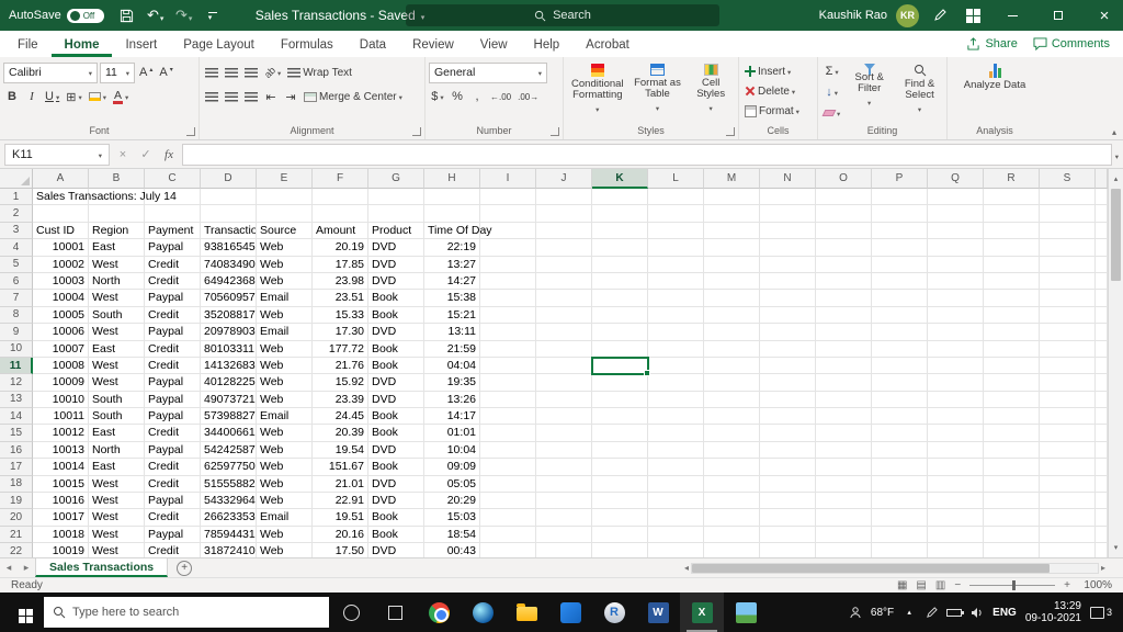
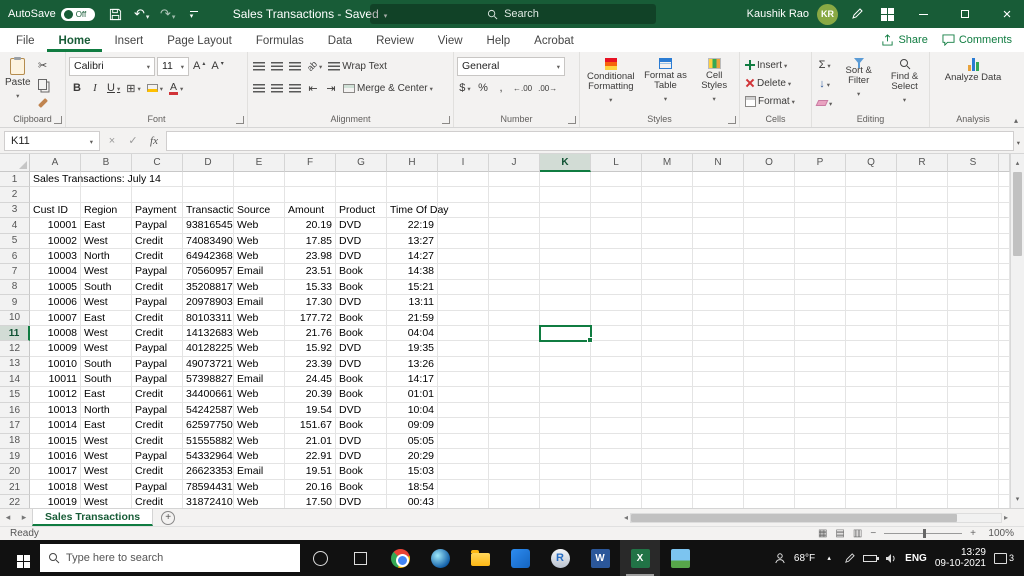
  AutoSave
  Off
  ↶
  ↷
  Sales Transactions - Saved
  Search
  Kaushik Rao
  KR
  File
  Home
  Insert
  Page Layout
  Formulas
  Data
  Review
  View
  Help
  Acrobat
  Share
  Comments
+ Paste
+ ✂
+ Clipboard
  Calibri
  11
  A
  A
  B
  I
  U
  ⊞
  A
  Font
  Wrap Text
  ⇤
  ⇥
  Merge & Center
  Alignment
  General
  $
  %
  ,
  ←.00
  .00→
  Number
  Conditional Formatting
  Format as Table
  Cell Styles
  Styles
  Insert
  Delete
  Format
  Cells
  Σ
  ↓
  Sort & Filter
  Find & Select
  Editing
  Analyze Data
  Analysis
  K11
  ×
  ✓
  fx
  A
  B
  C
  D
  E
  F
  G
  H
  I
  J
  K
  L
  M
  N
  O
  P
  Q
  R
  S
  1
  Sales Transactions: July 14
  2
  3
  Cust ID
  Region
  Payment
  Transactio
  Source
  Amount
  Product
  Time Of Day
  4
  10001
  East
  Paypal
  93816545
  Web
  20.19
  DVD
  22:19
  5
  10002
  West
  Credit
  74083490
  Web
  17.85
  DVD
  13:27
  6
  10003
  North
  Credit
  64942368
  Web
  23.98
  DVD
  14:27
  7
  10004
  West
  Paypal
  70560957
  Email
  23.51
  Book
- 15:38
+ 14:38
  8
  10005
  South
  Credit
  35208817
  Web
  15.33
  Book
  15:21
  9
  10006
  West
  Paypal
  20978903
  Email
  17.30
  DVD
  13:11
  10
  10007
  East
  Credit
  80103311
  Web
  177.72
  Book
  21:59
  11
  10008
  West
  Credit
  14132683
  Web
  21.76
  Book
  04:04
  12
  10009
  West
  Paypal
  40128225
  Web
  15.92
  DVD
  19:35
  13
  10010
  South
  Paypal
  49073721
  Web
  23.39
  DVD
  13:26
  14
  10011
  South
  Paypal
  57398827
  Email
  24.45
  Book
  14:17
  15
  10012
  East
  Credit
  34400661
  Web
  20.39
  Book
  01:01
  16
  10013
  North
  Paypal
  54242587
  Web
  19.54
  DVD
  10:04
  17
  10014
  East
  Credit
  62597750
  Web
  151.67
  Book
  09:09
  18
  10015
  West
  Credit
  51555882
  Web
  21.01
  DVD
  05:05
  19
  10016
  West
  Paypal
  54332964
  Web
  22.91
  DVD
  20:29
  20
  10017
  West
  Credit
  26623353
  Email
  19.51
  Book
  15:03
  21
  10018
  West
  Paypal
  78594431
  Web
  20.16
  Book
  18:54
  22
  10019
  West
  Credit
  31872410
  Web
  17.50
  DVD
  00:43
  Sales Transactions
  Ready
  100%
  Type here to search
  68°F
  ENG
  13:29
  09-10-2021
  3
